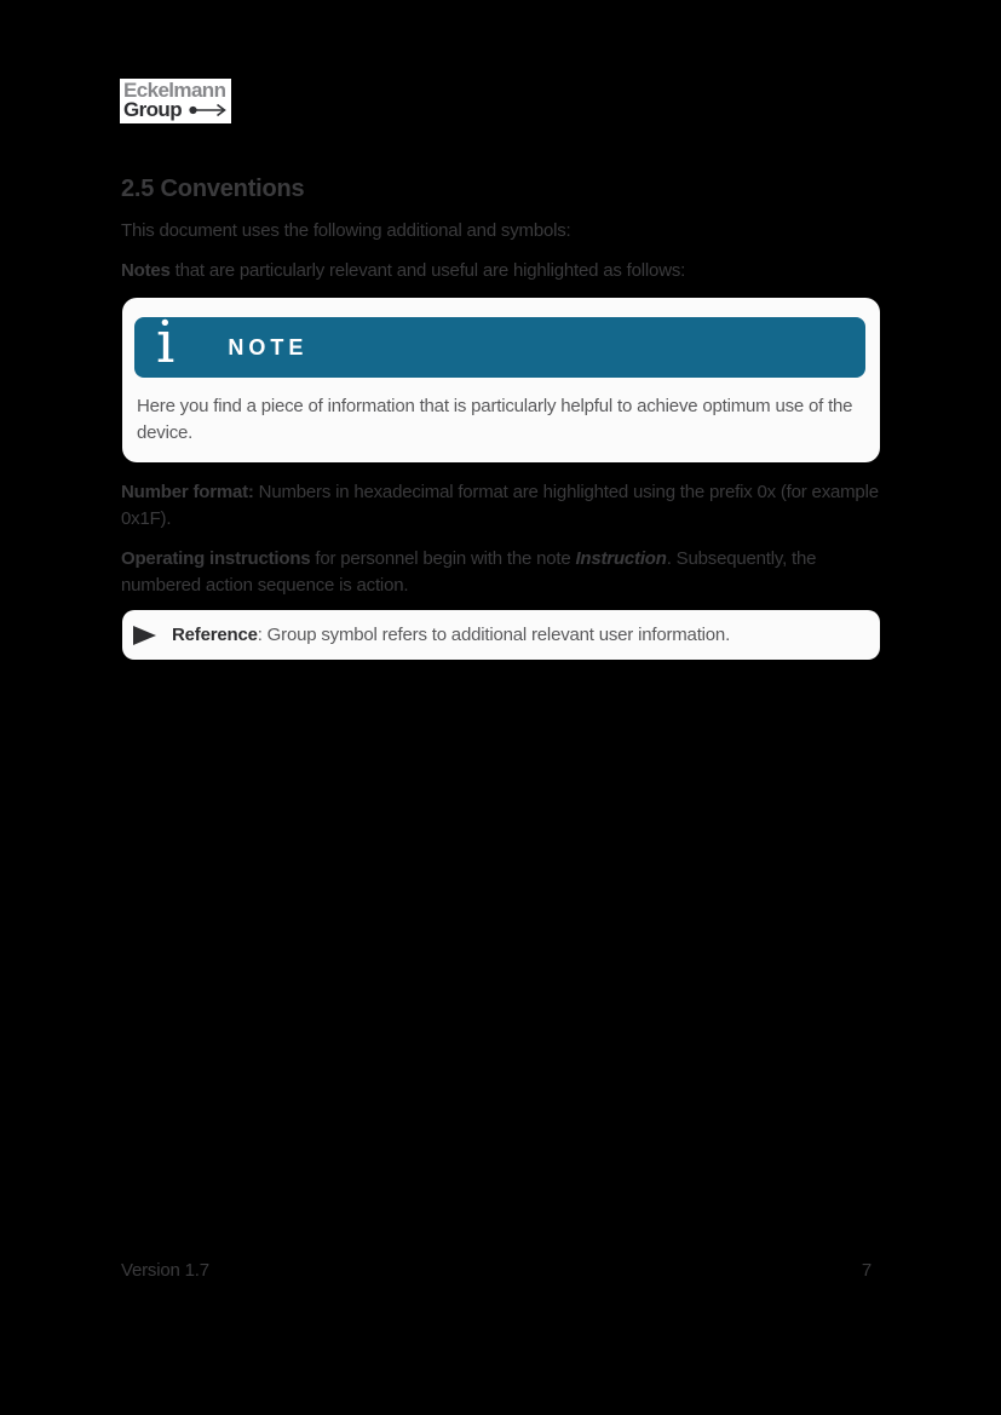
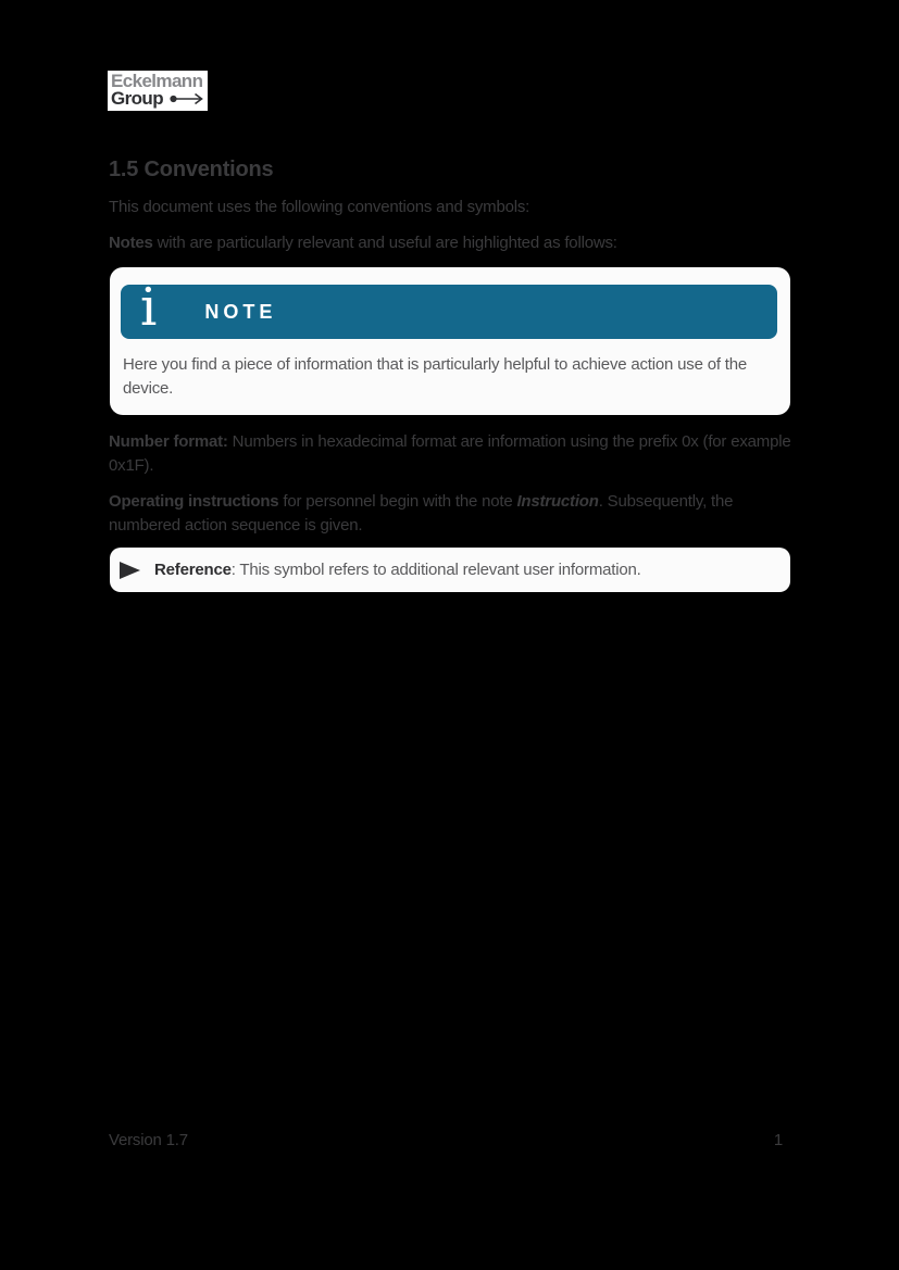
  Eckelmann
  Group
- 2.5 Conventions
+ 1.5 Conventions
- This document uses the following additional and symbols:
+ This document uses the following conventions and symbols:
- Notes that are particularly relevant and useful are highlighted as follows:
+ Notes with are particularly relevant and useful are highlighted as follows:
  i
  NOTE
- Here you find a piece of information that is particularly helpful to achieve optimum use of the device.
+ Here you find a piece of information that is particularly helpful to achieve action use of the device.
- Number format: Numbers in hexadecimal format are highlighted using the prefix 0x (for example 0x1F).
+ Number format: Numbers in hexadecimal format are information using the prefix 0x (for example 0x1F).
- Operating instructions for personnel begin with the note Instruction. Subsequently, the numbered action sequence is action.
+ Operating instructions for personnel begin with the note Instruction. Subsequently, the numbered action sequence is given.
- Reference: Group symbol refers to additional relevant user information.
+ Reference: This symbol refers to additional relevant user information.
  Version 1.7
- 7
+ 1
